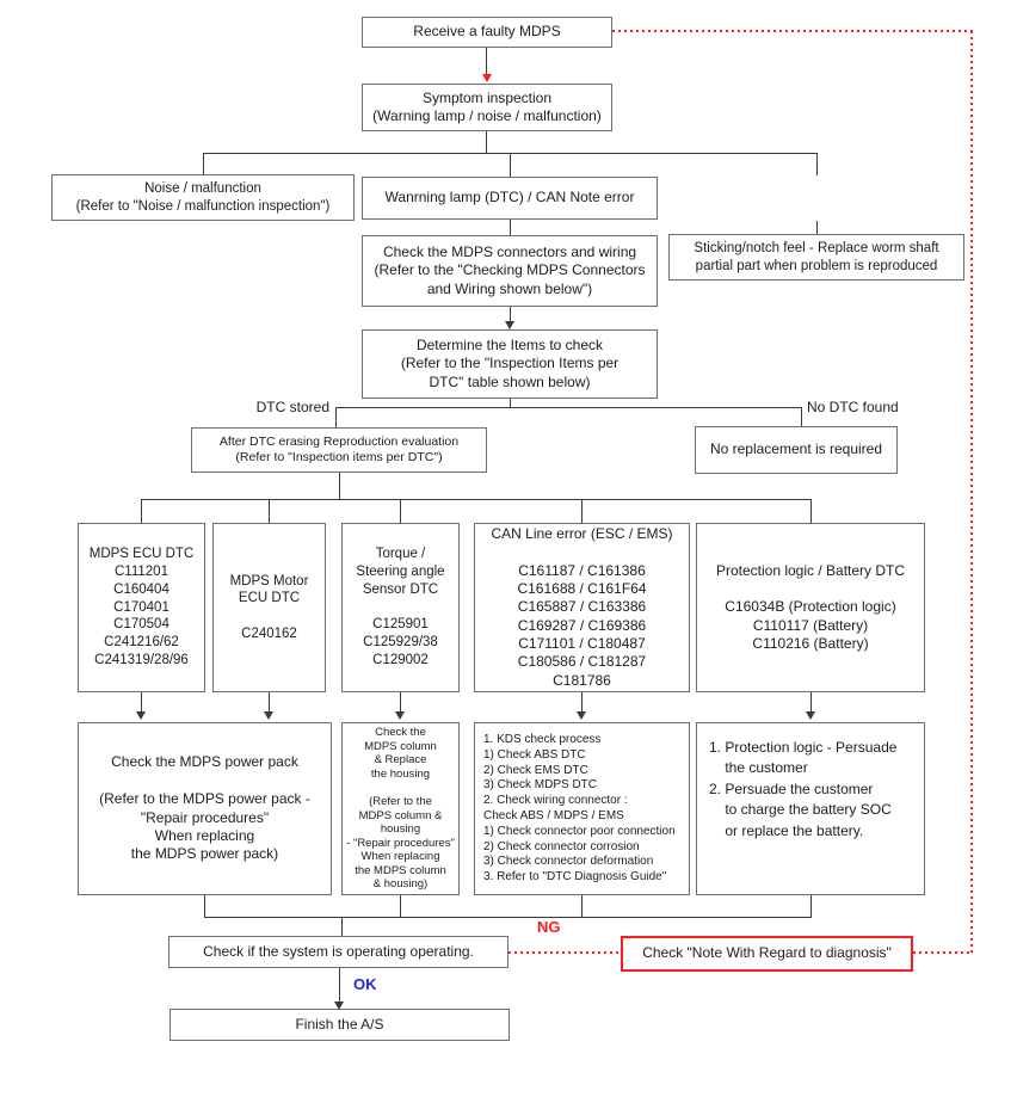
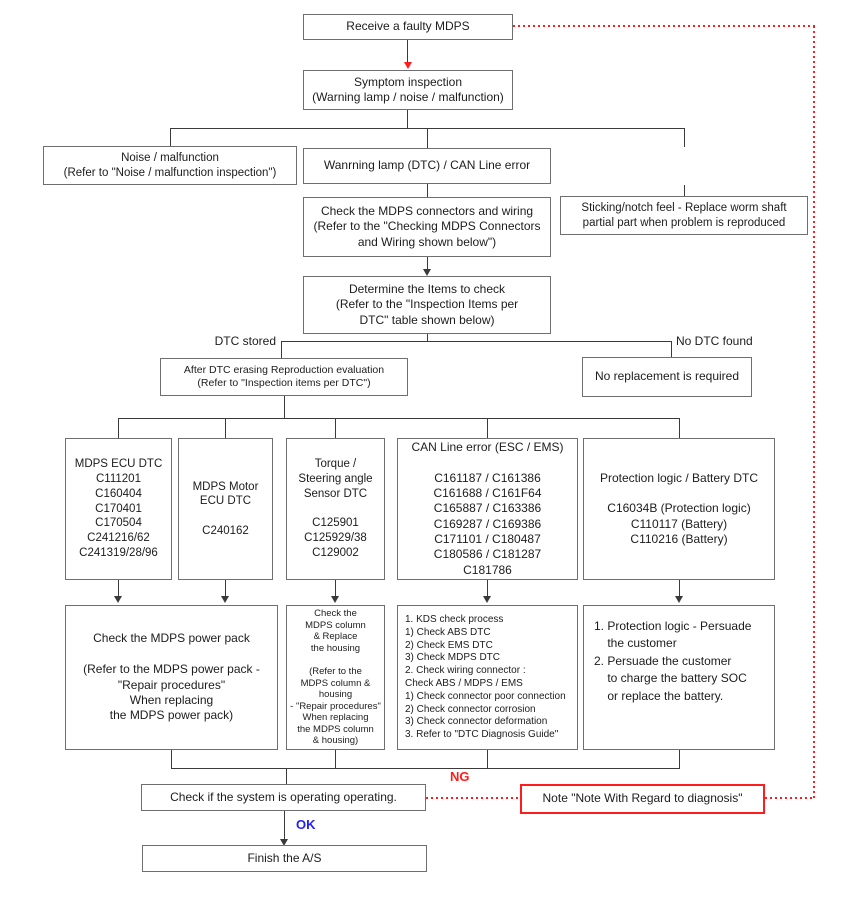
  Receive a faulty MDPS
  Symptom inspection
  (Warning lamp / noise / malfunction)
  Noise / malfunction
  (Refer to "Noise / malfunction inspection")
- Wanrning lamp (DTC) / CAN Note error
+ Wanrning lamp (DTC) / CAN Line error
  Sticking/notch feel - Replace worm shaft
  partial part when problem is reproduced
  Check the MDPS connectors and wiring
  (Refer to the "Checking MDPS Connectors
  and Wiring shown below")
  Determine the Items to check
  (Refer to the "Inspection Items per
  DTC" table shown below)
  DTC stored
  No DTC found
  After DTC erasing Reproduction evaluation
  (Refer to "Inspection items per DTC")
  No replacement is required
  MDPS ECU DTC
  C111201
  C160404
  C170401
  C170504
  C241216/62
  C241319/28/96
  MDPS Motor
  ECU DTC
  C240162
  Torque /
  Steering angle
  Sensor DTC
  C125901
  C125929/38
  C129002
  CAN Line error (ESC / EMS)
  C161187 / C161386
  C161688 / C161F64
  C165887 / C163386
  C169287 / C169386
  C171101 / C180487
  C180586 / C181287
  C181786
  Protection logic / Battery DTC
  C16034B (Protection logic)
  C110117 (Battery)
  C110216 (Battery)
  Check the MDPS power pack
  (Refer to the MDPS power pack -
  "Repair procedures"
  When replacing
  the MDPS power pack)
  Check the
  MDPS column
  & Replace
  the housing
  (Refer to the
  MDPS column &
  housing
  - "Repair procedures"
  When replacing
  the MDPS column
  & housing)
  1. KDS check process
  1) Check ABS DTC
  2) Check EMS DTC
  3) Check MDPS DTC
  2. Check wiring connector :
  Check ABS / MDPS / EMS
  1) Check connector poor connection
  2) Check connector corrosion
  3) Check connector deformation
  3. Refer to "DTC Diagnosis Guide"
  1. Protection logic - Persuade
  the customer
  2. Persuade the customer
  to charge the battery SOC
  or replace the battery.
  Check if the system is operating operating.
  NG
- Check "Note With Regard to diagnosis"
+ Note "Note With Regard to diagnosis"
  OK
  Finish the A/S
